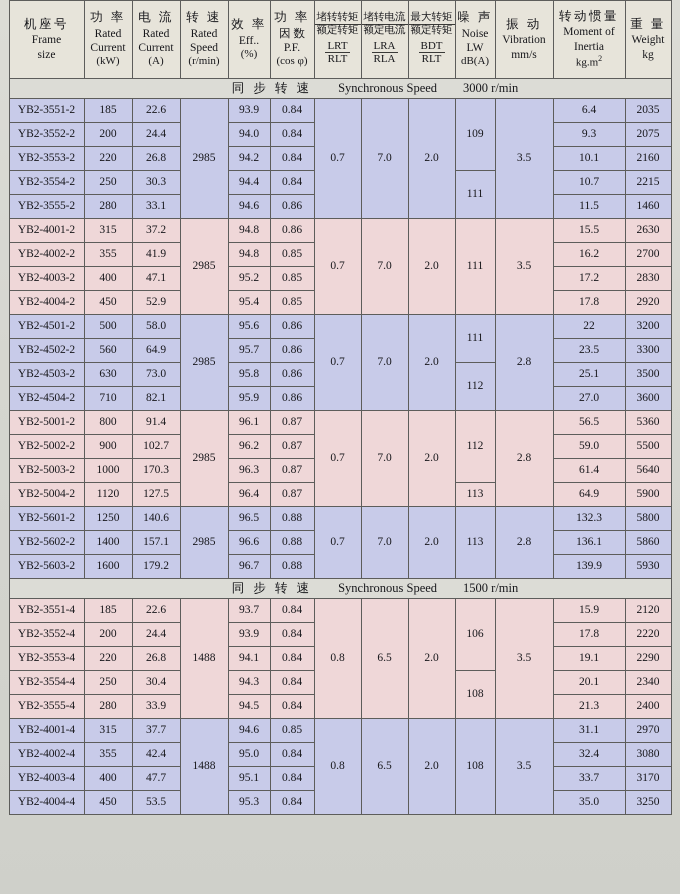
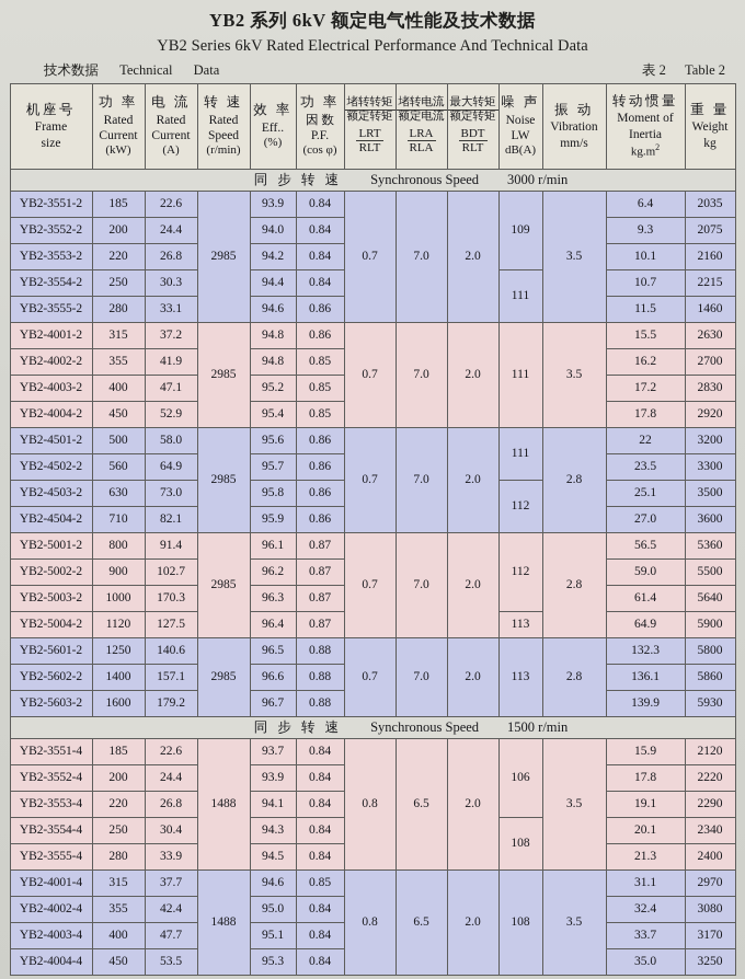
+ YB2 系列 6kV 额定电气性能及技术数据
+ YB2 Series 6kV Rated Electrical Performance And Technical Data
+ 技术数据 Technical Data
+ 表 2 Table 2
  机座号Framesize	功 率RatedCurrent(kW)	电 流RatedCurrent(A)	转 速RatedSpeed(r/min)	效 率Eff..(%)	功 率因 数P.F.(cos φ)	堵转转矩额定转矩LRTRLT	堵转电流额定电流LRARLA	最大转矩额定转矩BDTRLT	噪 声NoiseLWdB(A)	振 动Vibrationmm/s	转动惯量Moment ofInertiakg.m2	重 量Weightkg
  同 步 转 速 Synchronous Speed 3000 r/min
  YB2-3551-2	185	22.6	2985	93.9	0.84	0.7	7.0	2.0	109	3.5	6.4	2035
  YB2-3552-2	200	24.4	94.0	0.84	9.3	2075
  YB2-3553-2	220	26.8	94.2	0.84	10.1	2160
  YB2-3554-2	250	30.3	94.4	0.84	111	10.7	2215
  YB2-3555-2	280	33.1	94.6	0.86	11.5	1460
  YB2-4001-2	315	37.2	2985	94.8	0.86	0.7	7.0	2.0	111	3.5	15.5	2630
  YB2-4002-2	355	41.9	94.8	0.85	16.2	2700
  YB2-4003-2	400	47.1	95.2	0.85	17.2	2830
  YB2-4004-2	450	52.9	95.4	0.85	17.8	2920
  YB2-4501-2	500	58.0	2985	95.6	0.86	0.7	7.0	2.0	111	2.8	22	3200
  YB2-4502-2	560	64.9	95.7	0.86	23.5	3300
  YB2-4503-2	630	73.0	95.8	0.86	112	25.1	3500
  YB2-4504-2	710	82.1	95.9	0.86	27.0	3600
  YB2-5001-2	800	91.4	2985	96.1	0.87	0.7	7.0	2.0	112	2.8	56.5	5360
  YB2-5002-2	900	102.7	96.2	0.87	59.0	5500
  YB2-5003-2	1000	170.3	96.3	0.87	61.4	5640
  YB2-5004-2	1120	127.5	96.4	0.87	113	64.9	5900
  YB2-5601-2	1250	140.6	2985	96.5	0.88	0.7	7.0	2.0	113	2.8	132.3	5800
  YB2-5602-2	1400	157.1	96.6	0.88	136.1	5860
  YB2-5603-2	1600	179.2	96.7	0.88	139.9	5930
  同 步 转 速 Synchronous Speed 1500 r/min
  YB2-3551-4	185	22.6	1488	93.7	0.84	0.8	6.5	2.0	106	3.5	15.9	2120
  YB2-3552-4	200	24.4	93.9	0.84	17.8	2220
  YB2-3553-4	220	26.8	94.1	0.84	19.1	2290
  YB2-3554-4	250	30.4	94.3	0.84	108	20.1	2340
  YB2-3555-4	280	33.9	94.5	0.84	21.3	2400
  YB2-4001-4	315	37.7	1488	94.6	0.85	0.8	6.5	2.0	108	3.5	31.1	2970
  YB2-4002-4	355	42.4	95.0	0.84	32.4	3080
  YB2-4003-4	400	47.7	95.1	0.84	33.7	3170
  YB2-4004-4	450	53.5	95.3	0.84	35.0	3250
